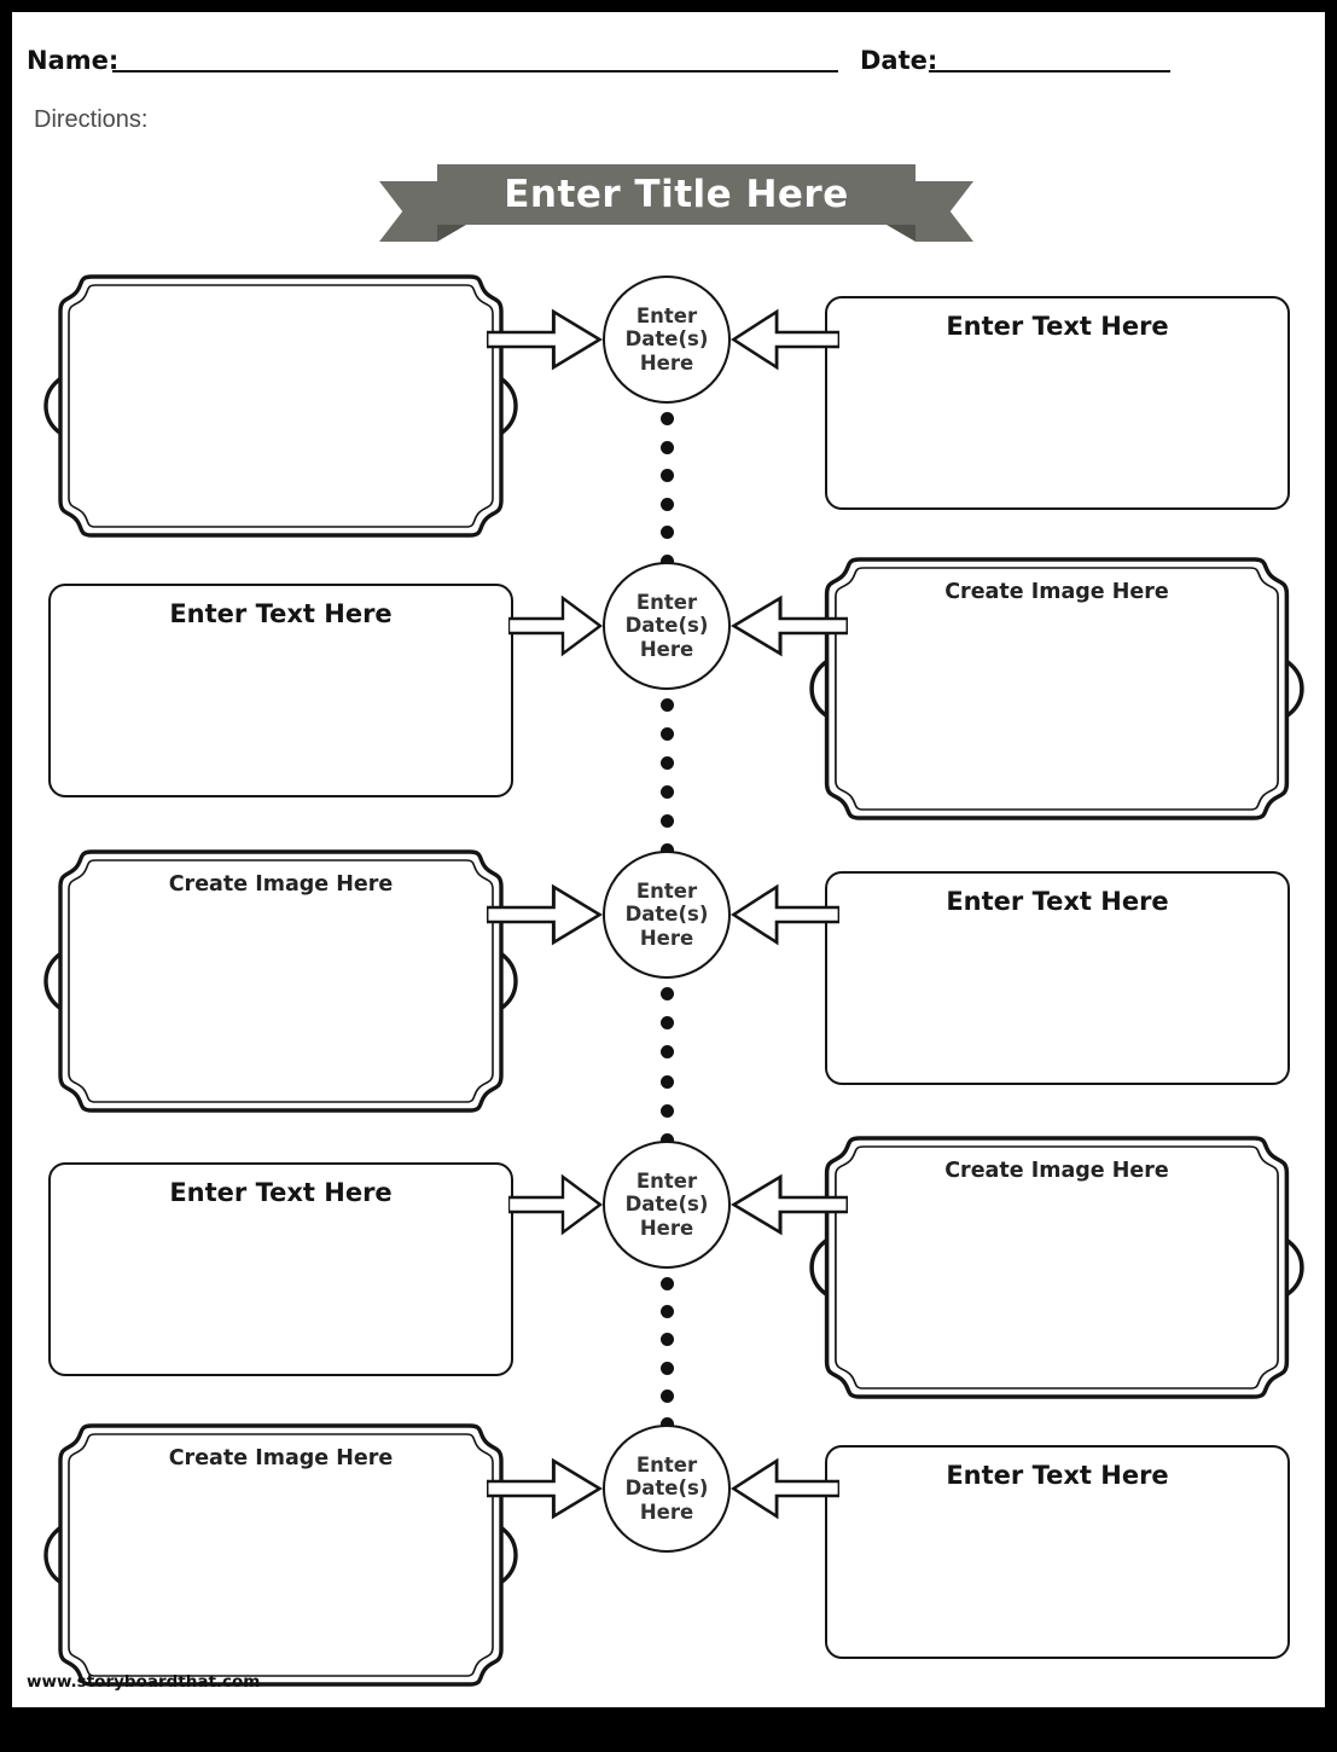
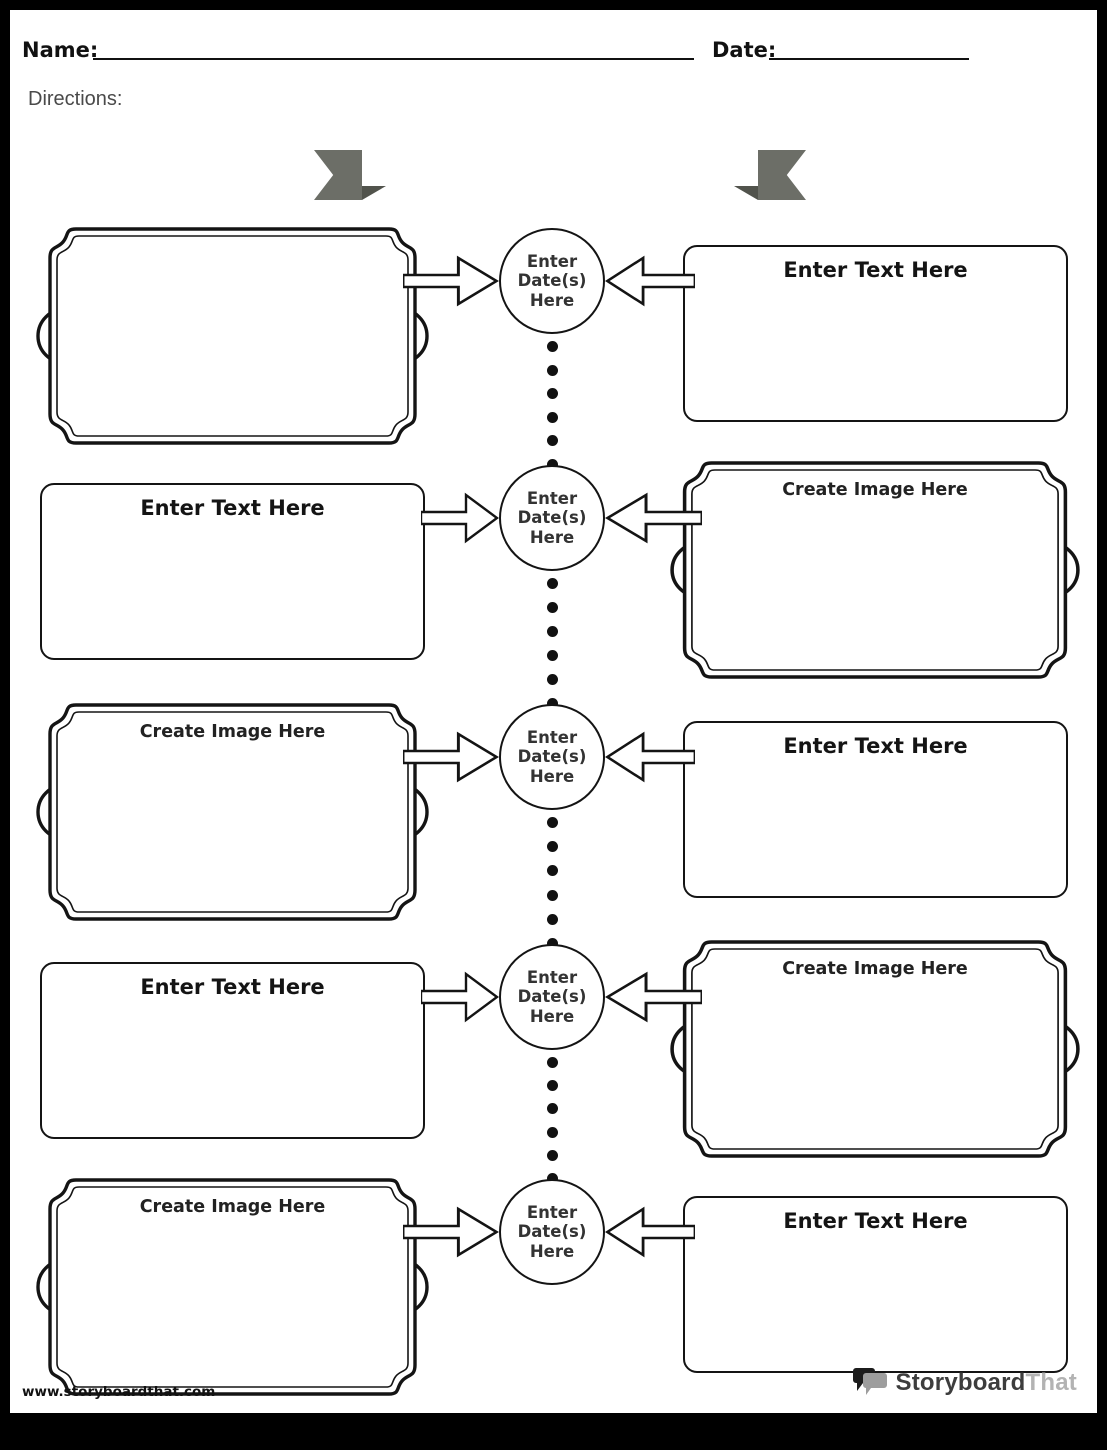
  Name:
  Date:
  Directions:
- Enter Title Here
  Enter Text Here
  Enter
  Date(s)
  Here
  Enter Text Here
  Create Image Here
  Enter
  Date(s)
  Here
  Create Image Here
  Enter Text Here
  Enter
  Date(s)
  Here
  Enter Text Here
  Create Image Here
  Enter
  Date(s)
  Here
  Create Image Here
  Enter Text Here
  Enter
  Date(s)
  Here
  www.storyboardthat.com
+ StoryboardThat
